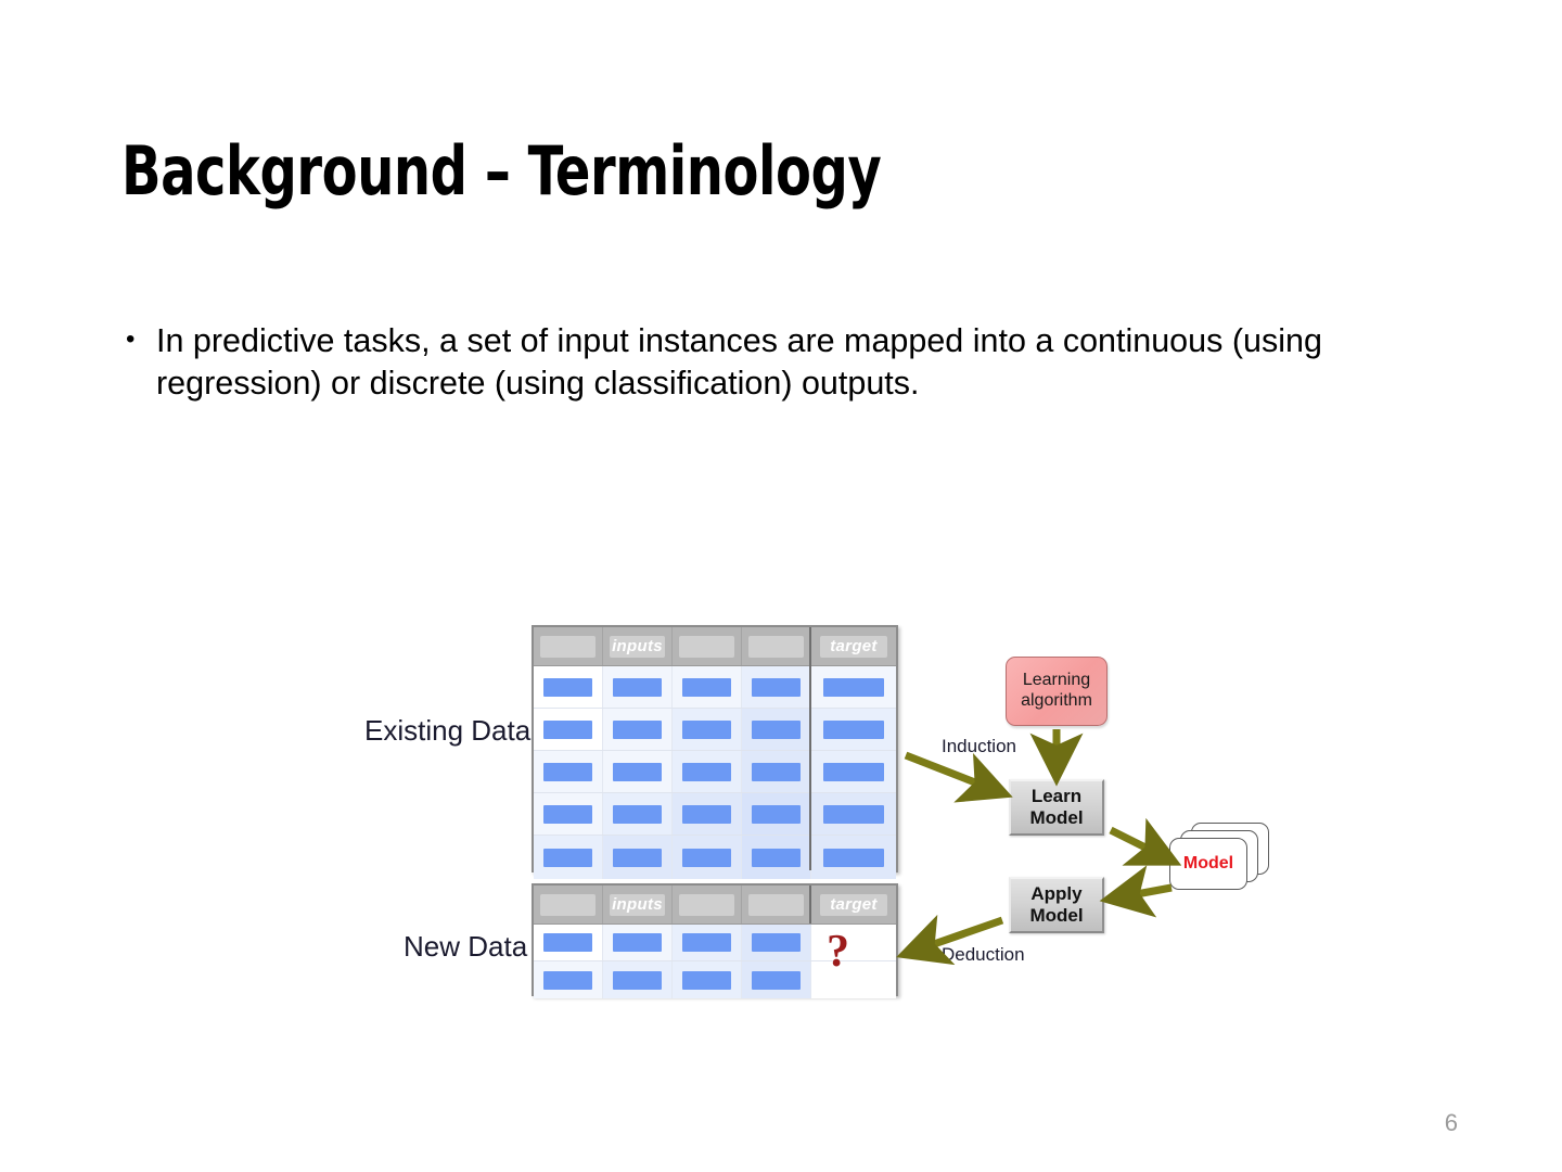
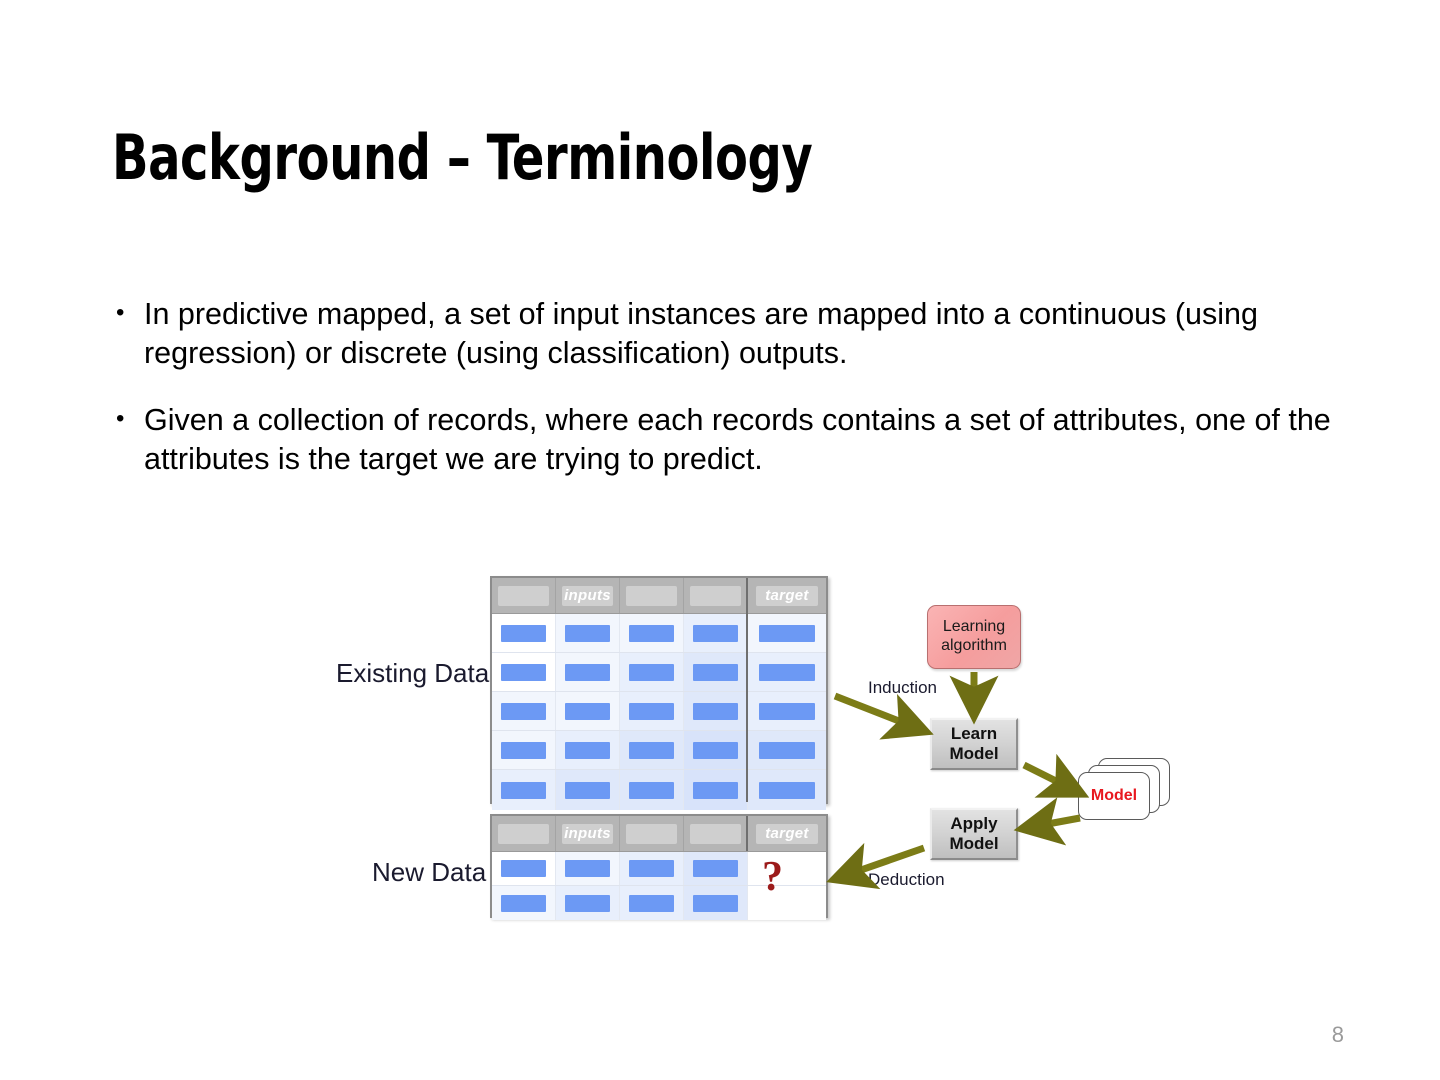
  Background – Terminology
- In predictive tasks, a set of input instances are mapped into a continuous (using regression) or discrete (using classification) outputs.
+ In predictive mapped, a set of input instances are mapped into a continuous (using regression) or discrete (using classification) outputs.
+ Given a collection of records, where each records contains a set of attributes, one of the attributes is the target we are trying to predict.
  Existing Data
  New Data
  inputs
  target
  inputs
  target
  ?
  Learning algorithm
  Learn
  Model
  Apply
  Model
  Model
  Induction
  Deduction
- 6
+ 8
